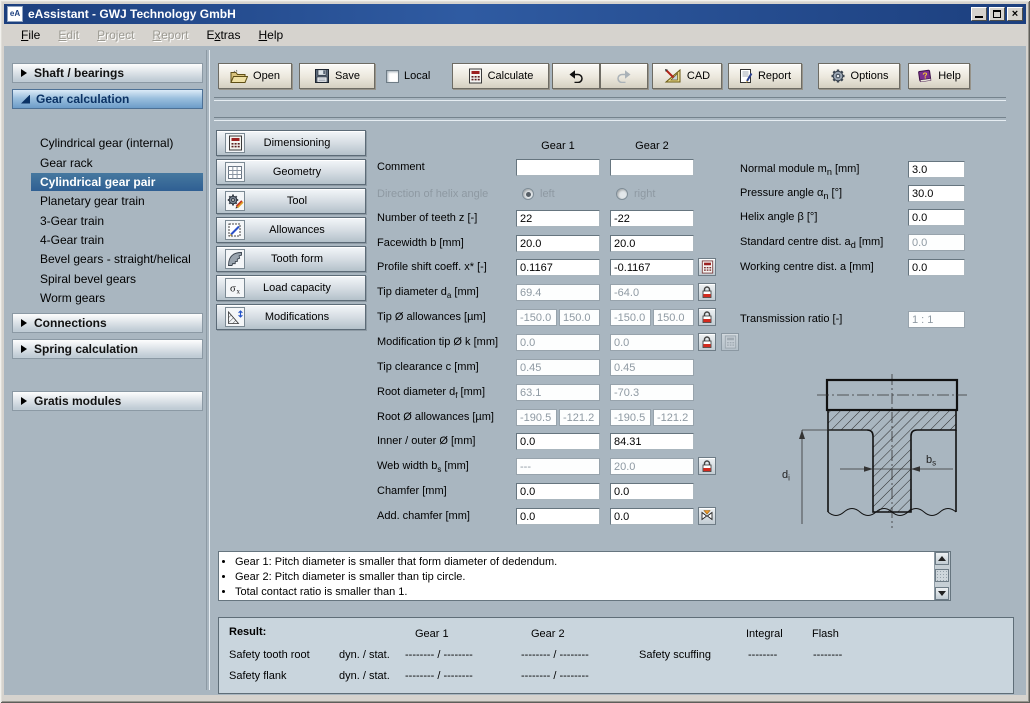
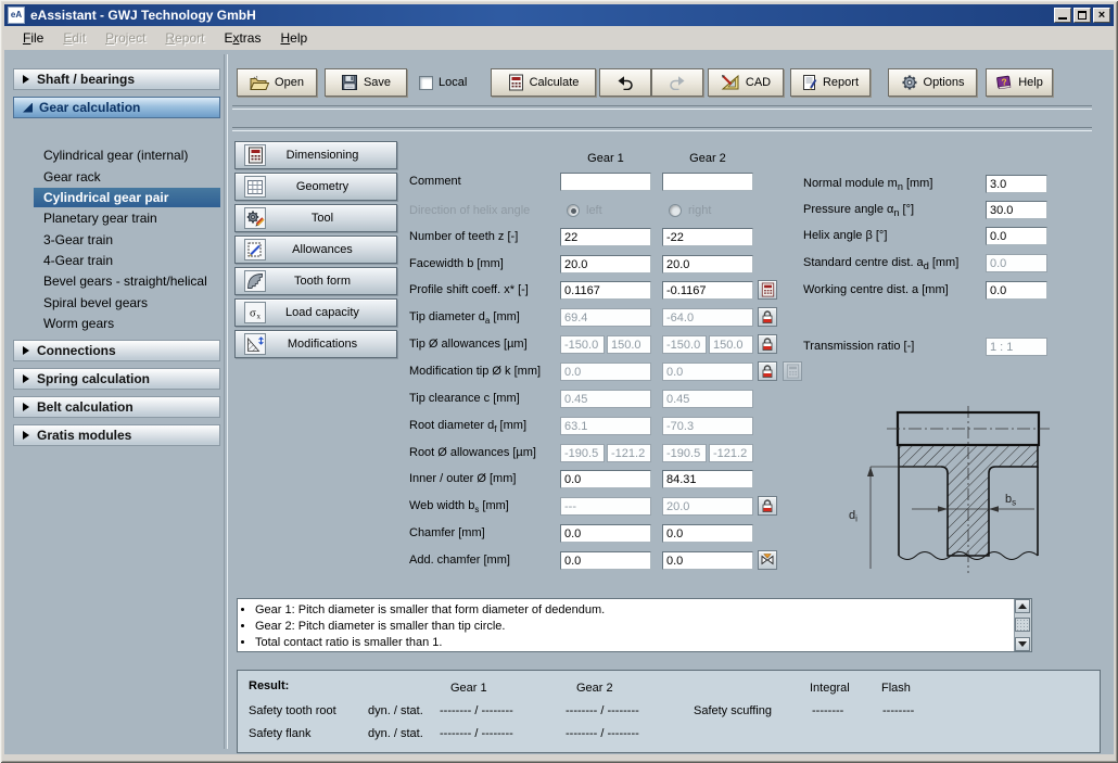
  eA
  eAssistant - GWJ Technology GmbH
  ×
  File
  Edit
  Project
  Report
  Extras
  Help
  Shaft / bearings
  Gear calculation
  Cylindrical gear (internal)
  Gear rack
  Cylindrical gear pair
  Planetary gear train
  3-Gear train
  4-Gear train
  Bevel gears - straight/helical
  Spiral bevel gears
  Worm gears
  Connections
  Spring calculation
+ Belt calculation
  Gratis modules
  Open
  Save
  Local
  Calculate
  CAD
  Report
  Options
  Help
  Dimensioning
  Geometry
  Tool
  Allowances
  Tooth form
  σ
  x
  Load capacity
  Modifications
  Gear 1
  Gear 2
  Comment
  Direction of helix angle
  left
  right
  Number of teeth z [-]
  22
  -22
  Facewidth b [mm]
  20.0
  20.0
  Profile shift coeff. x* [-]
  0.1167
  -0.1167
  Tip diameter da [mm]
  69.4
  -64.0
  Tip Ø allowances [µm]
  -150.0
  150.0
  -150.0
  150.0
  Modification tip Ø k [mm]
  0.0
  0.0
  Tip clearance c [mm]
  0.45
  0.45
  Root diameter df [mm]
  63.1
  -70.3
  Root Ø allowances [µm]
  -190.5
  -121.2
  -190.5
  -121.2
  Inner / outer Ø [mm]
  0.0
  84.31
  Web width bs [mm]
  ---
  20.0
  Chamfer [mm]
  0.0
  0.0
  Add. chamfer [mm]
  0.0
  0.0
  Normal module mn [mm]
  3.0
  Pressure angle αn [°]
  30.0
  Helix angle β [°]
  0.0
  Standard centre dist. ad [mm]
  0.0
  Working centre dist. a [mm]
  0.0
  Transmission ratio [-]
  1 : 1
  di
  bs
  Gear 1: Pitch diameter is smaller that form diameter of dedendum.
  Gear 2: Pitch diameter is smaller than tip circle.
  Total contact ratio is smaller than 1.
  Result:
  Gear 1
  Gear 2
  Integral
  Flash
  Safety tooth root
  dyn. / stat.
  -------- / --------
  -------- / --------
  Safety scuffing
  --------
  --------
  Safety flank
  dyn. / stat.
  -------- / --------
  -------- / --------
